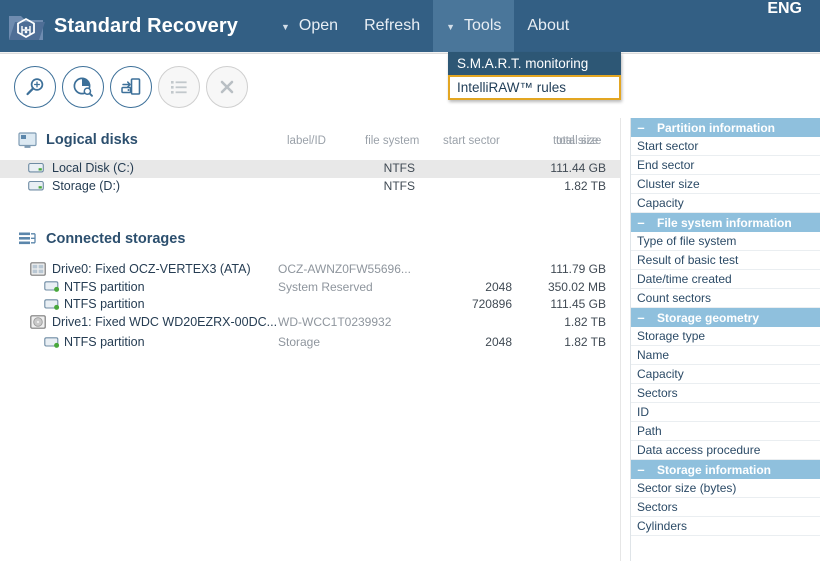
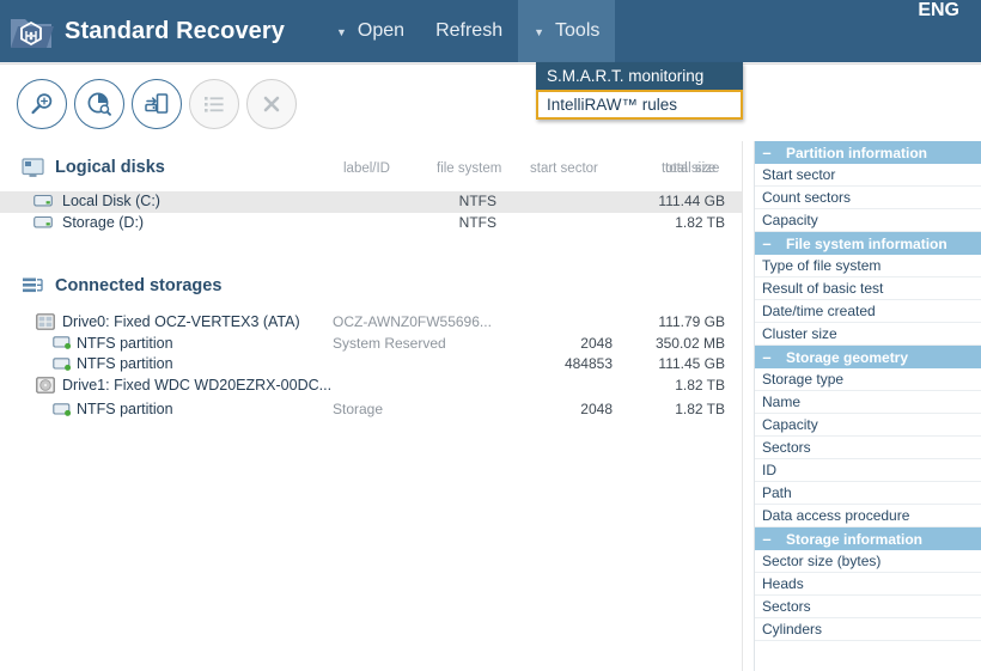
  Standard Recovery
  ▼
  Open
  Refresh
  ▼
  Tools
- About
  ENG
  S.M.A.R.T. monitoring
  IntelliRAW™ rules
  Logical disks
  file system
  total size
  Local Disk (C:)
  NTFS
  111.44 GB
  Storage (D:)
  NTFS
  1.82 TB
  Connected storages
  label/ID
  start sector
  Drive0: Fixed OCZ-VERTEX3 (ATA)
  OCZ-AWNZ0FW55696...
  111.79 GB
  NTFS partition
  System Reserved
  2048
  350.02 MB
  NTFS partition
- 720896
+ 484853
  111.45 GB
  Drive1: Fixed WDC WD20EZRX-00DC...
- WD-WCC1T0239932
  1.82 TB
  NTFS partition
  Storage
  2048
  1.82 TB
  –
  Partition information
  Start sector
- End sector
- Cluster size
+ Count sectors
  Capacity
  –
  File system information
  Type of file system
  Result of basic test
  Date/time created
- Count sectors
+ Cluster size
  –
  Storage geometry
  Storage type
  Name
  Capacity
  Sectors
  ID
  Path
  Data access procedure
  –
  Storage information
  Sector size (bytes)
+ Heads
  Sectors
  Cylinders
